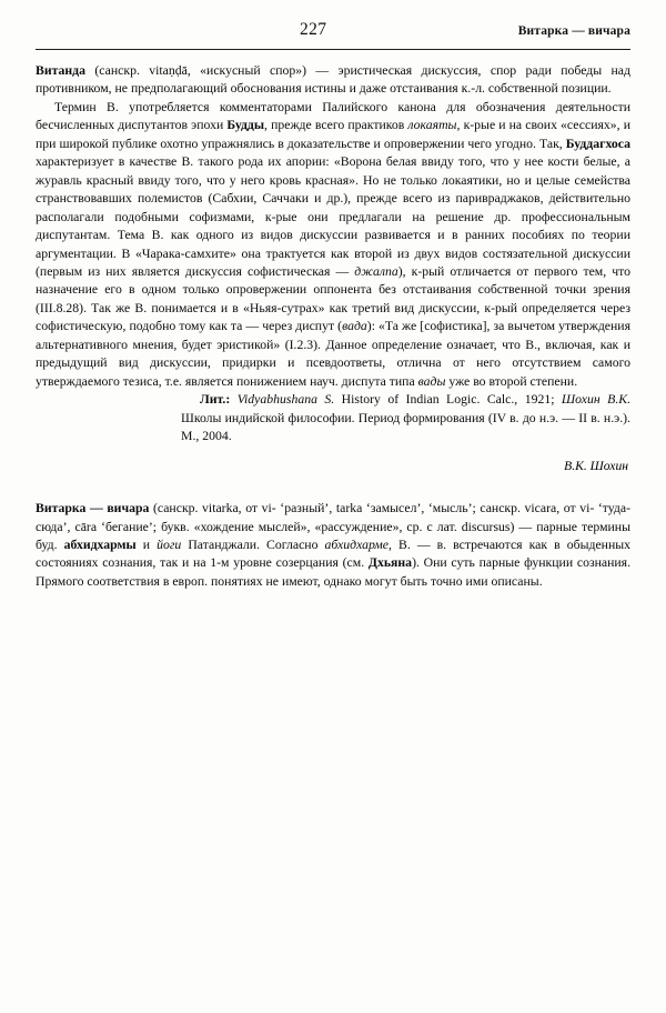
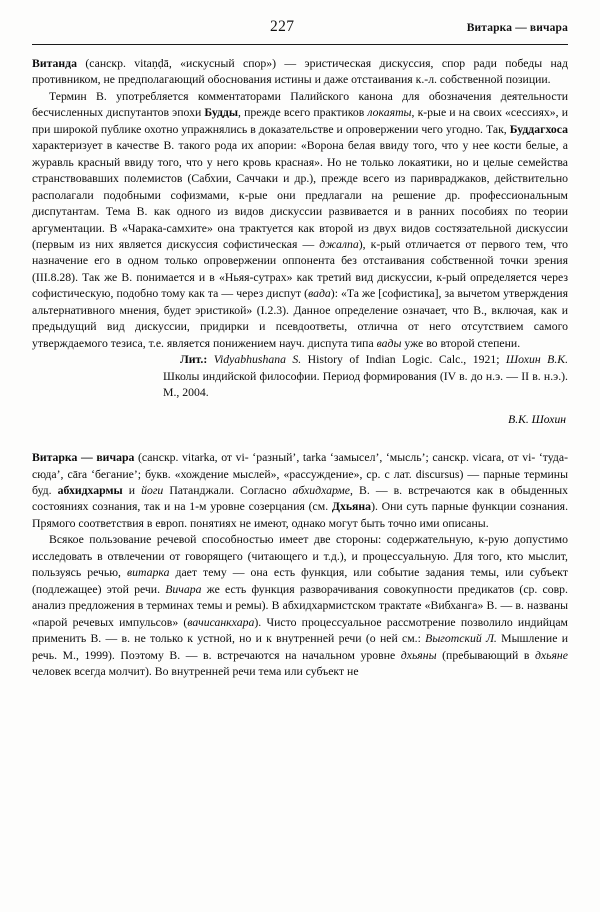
  227
  Витарка — вичара
  Витанда (санскр. vitaṇḍā, «искусный спор») — эристическая дискуссия, спор ради победы над противником, не предполагающий обоснования истины и даже отстаивания к.-л. собственной позиции.
  Термин В. употребляется комментаторами Палийского канона для обозначения деятельности бесчисленных диспутантов эпохи Будды, прежде всего практиков локаяты, к-рые и на своих «сессиях», и при широкой публике охотно упражнялись в доказательстве и опровержении чего угодно. Так, Буддагхоса характеризует в качестве В. такого рода их апории: «Ворона белая ввиду того, что у нее кости белые, а журавль красный ввиду того, что у него кровь красная». Но не только локаятики, но и целые семейства странствовавших полемистов (Сабхии, Саччаки и др.), прежде всего из паривраджаков, действительно располагали подобными софизмами, к-рые они предлагали на решение др. профессиональным диспутантам. Тема В. как одного из видов дискуссии развивается и в ранних пособиях по теории аргументации. В «Чарака-самхите» она трактуется как второй из двух видов состязательной дискуссии (первым из них является дискуссия софистическая — джалпа), к-рый отличается от первого тем, что назначение его в одном только опровержении оппонента без отстаивания собственной точки зрения (III.8.28). Так же В. понимается и в «Ньяя-сутрах» как третий вид дискуссии, к-рый определяется через софистическую, подобно тому как та — через диспут (вада): «Та же [софистика], за вычетом утверждения альтернативного мнения, будет эристикой» (I.2.3). Данное определение означает, что В., включая, как и предыдущий вид дискуссии, придирки и псевдоответы, отлична от него отсутствием самого утверждаемого тезиса, т.е. является понижением науч. диспута типа вады уже во второй степени.
  Лит.: Vidyabhushana S. History of Indian Logic. Calc., 1921; Шохин В.К. Школы индийской философии. Период формирования (IV в. до н.э. — II в. н.э.). М., 2004.
  В.К. Шохин
  Витарка — вичара (санскр. vitarka, от vi- ‘разный’, tarka ‘замысел’, ‘мысль’; санскр. vicara, от vi- ‘туда-сюда’, cāra ‘бегание’; букв. «хождение мыслей», «рассуждение», ср. с лат. discursus) — парные термины буд. абхидхармы и йоги Патанджали. Согласно абхидхарме, В. — в. встречаются как в обыденных состояниях сознания, так и на 1-м уровне созерцания (см. Дхьяна). Они суть парные функции сознания. Прямого соответствия в европ. понятиях не имеют, однако могут быть точно ими описаны.
+ Всякое пользование речевой способностью имеет две стороны: содержательную, к-рую допустимо исследовать в отвлечении от говорящего (читающего и т.д.), и процессуальную. Для того, кто мыслит, пользуясь речью, витарка дает тему — она есть функция, или событие задания темы, или субъект (подлежащее) этой речи. Вичара же есть функция разворачивания совокупности предикатов (ср. совр. анализ предложения в терминах темы и ремы). В абхидхармистском трактате «Вибханга» В. — в. названы «парой речевых импульсов» (вачисанкхара). Чисто процессуальное рассмотрение позволило индийцам применить В. — в. не только к устной, но и к внутренней речи (о ней см.: Выготский Л. Мышление и речь. М., 1999). Поэтому В. — в. встречаются на начальном уровне дхьяны (пребывающий в дхьяне человек всегда молчит). Во внутренней речи тема или субъект не
